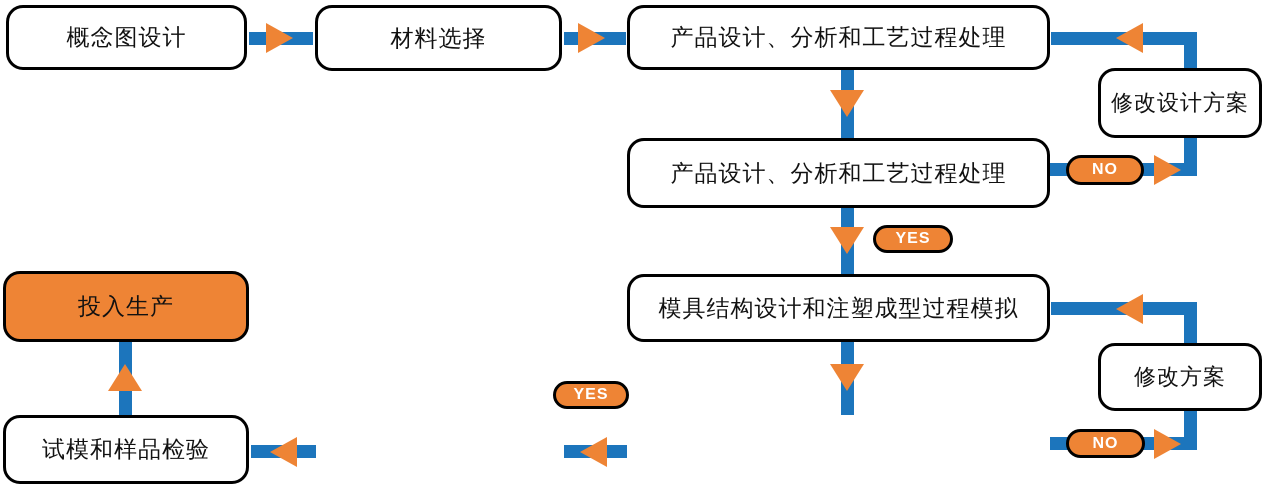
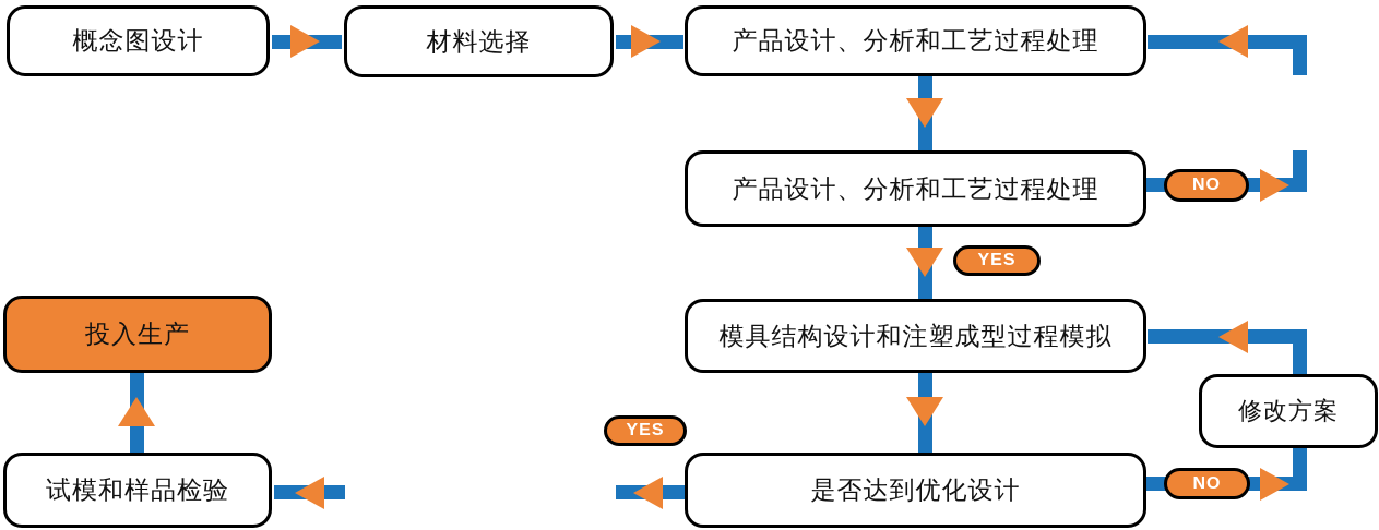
  概念图设计
  材料选择
  产品设计、分析和工艺过程处理
- 修改设计方案
  产品设计、分析和工艺过程处理
  模具结构设计和注塑成型过程模拟
  修改方案
+ 是否达到优化设计
  试模和样品检验
  投入生产
  NO
  YES
  YES
  NO
